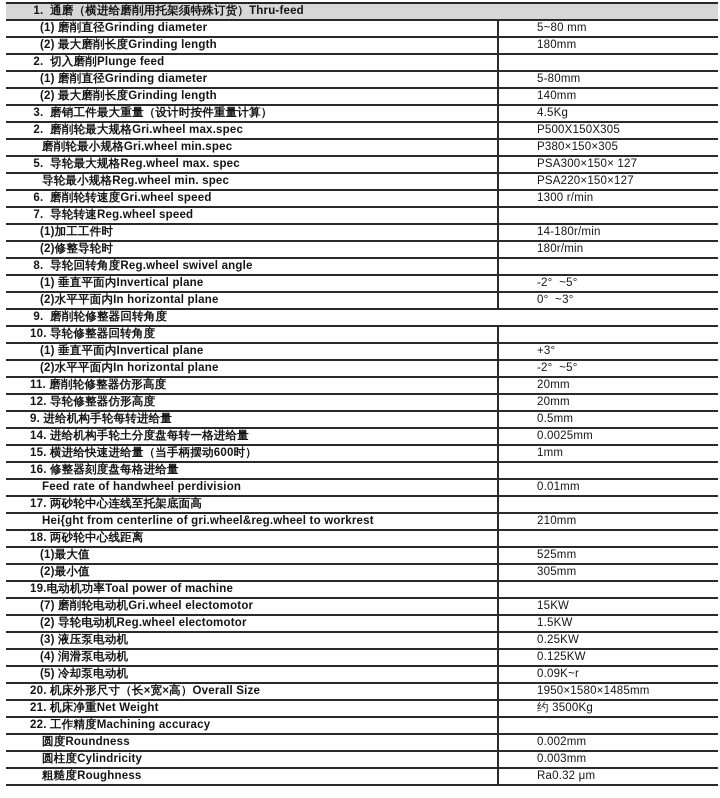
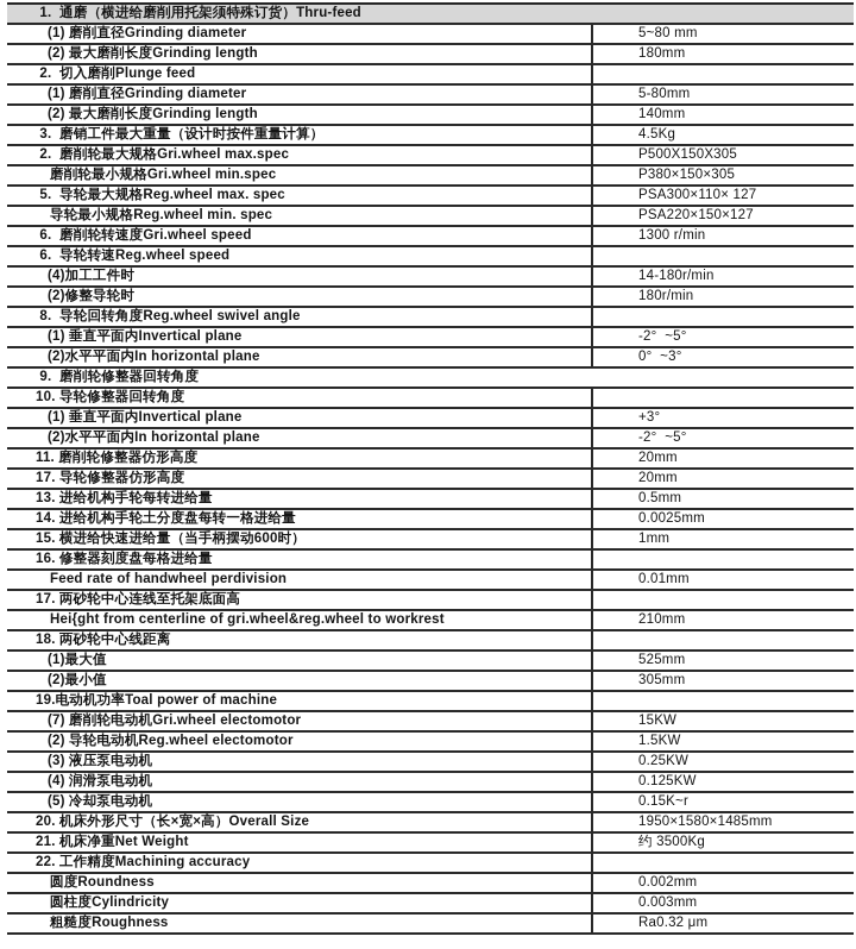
  1. 通磨（横进给磨削用托架须特殊订货）Thru-feed
  (1) 磨削直径Grinding diameter
  5~80 mm
  (2) 最大磨削长度Grinding length
  180mm
  2. 切入磨削Plunge feed
  (1) 磨削直径Grinding diameter
  5-80mm
  (2) 最大磨削长度Grinding length
  140mm
  3. 磨销工件最大重量（设计时按件重量计算）
  4.5Kg
  2. 磨削轮最大规格Gri.wheel max.spec
  P500X150X305
  磨削轮最小规格Gri.wheel min.spec
  P380×150×305
  5. 导轮最大规格Reg.wheel max. spec
- PSA300×150× 127
+ PSA300×110× 127
  导轮最小规格Reg.wheel min. spec
  PSA220×150×127
  6. 磨削轮转速度Gri.wheel speed
  1300 r/min
- 7. 导轮转速Reg.wheel speed
+ 6. 导轮转速Reg.wheel speed
- (1)加工工件时
+ (4)加工工件时
  14-180r/min
  (2)修整导轮时
  180r/min
  8. 导轮回转角度Reg.wheel swivel angle
  (1) 垂直平面内Invertical plane
  -2° ~5°
  (2)水平平面内In horizontal plane
  0° ~3°
  9. 磨削轮修整器回转角度
  10. 导轮修整器回转角度
  (1) 垂直平面内Invertical plane
  +3°
  (2)水平平面内In horizontal plane
  -2° ~5°
  11. 磨削轮修整器仿形高度
  20mm
- 12. 导轮修整器仿形高度
+ 17. 导轮修整器仿形高度
  20mm
- 9. 进给机构手轮每转进给量
+ 13. 进给机构手轮每转进给量
  0.5mm
  14. 进给机构手轮土分度盘每转一格进给量
  0.0025mm
  15. 横进给快速进给量（当手柄摆动600时）
  1mm
  16. 修整器刻度盘每格进给量
  Feed rate of handwheel perdivision
  0.01mm
  17. 两砂轮中心连线至托架底面高
  Hei{ght from centerline of gri.wheel&reg.wheel to workrest
  210mm
  18. 两砂轮中心线距离
  (1)最大值
  525mm
  (2)最小值
  305mm
  19.电动机功率Toal power of machine
  (7) 磨削轮电动机Gri.wheel electomotor
  15KW
  (2) 导轮电动机Reg.wheel electomotor
  1.5KW
  (3) 液压泵电动机
  0.25KW
  (4) 润滑泵电动机
  0.125KW
  (5) 冷却泵电动机
- 0.09K~r
+ 0.15K~r
  20. 机床外形尺寸（长×宽×高）Overall Size
  1950×1580×1485mm
  21. 机床净重Net Weight
  约 3500Kg
  22. 工作精度Machining accuracy
  圆度Roundness
  0.002mm
  圆柱度Cylindricity
  0.003mm
  粗糙度Roughness
  Ra0.32 μm
